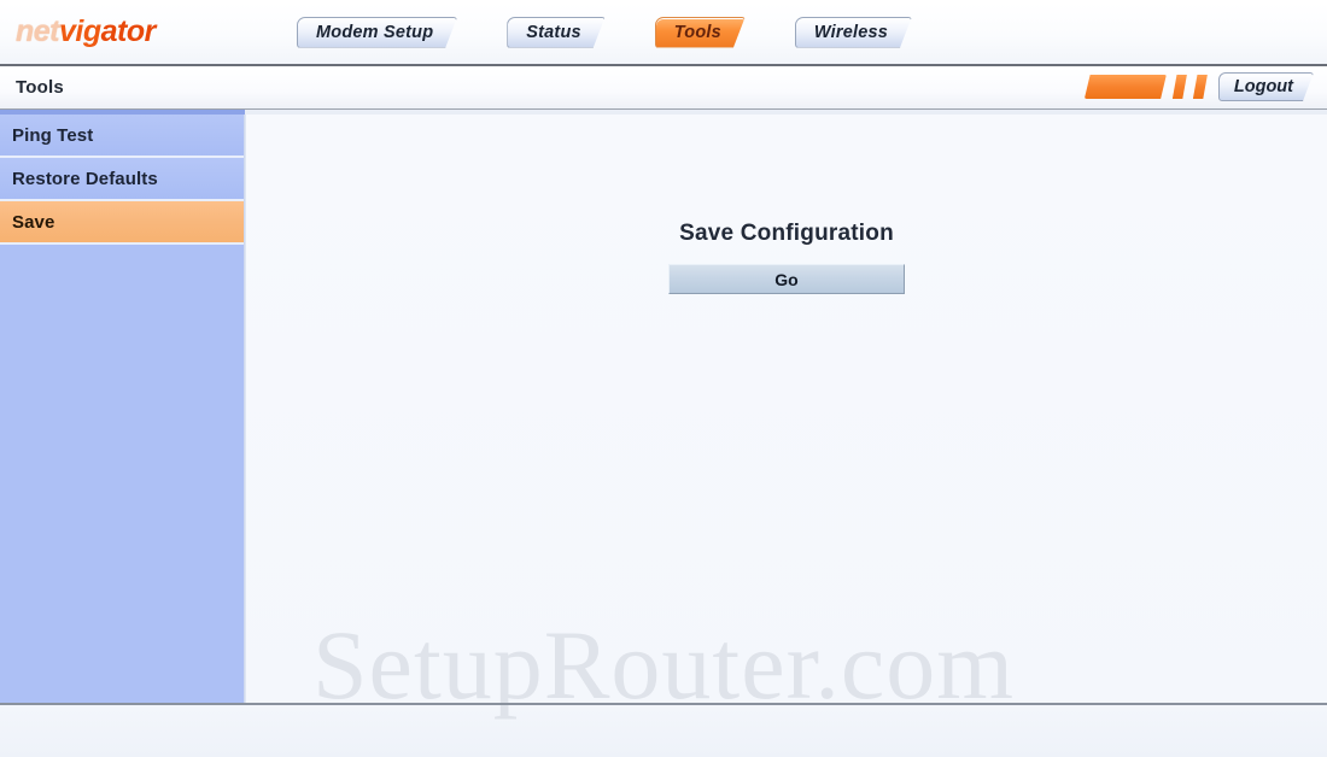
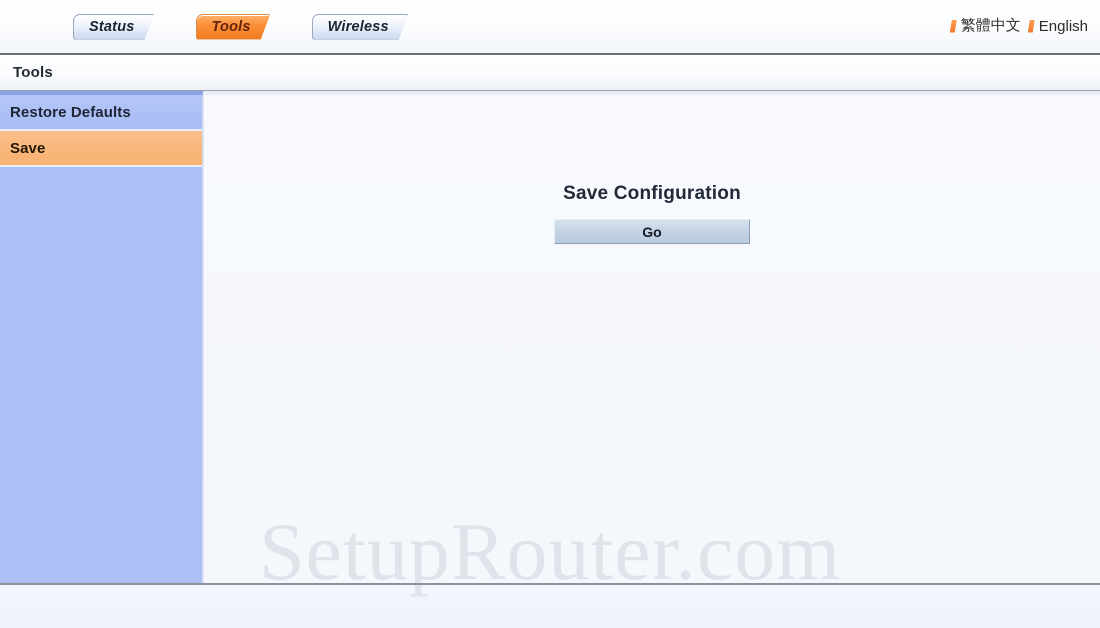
- netvigator
- Modem Setup
  Status
  Tools
  Wireless
+ 繁體中文
+ English
  Tools
- Logout
- Ping Test
  Restore Defaults
  Save
  Save Configuration
  Go
  SetupRouter.com
